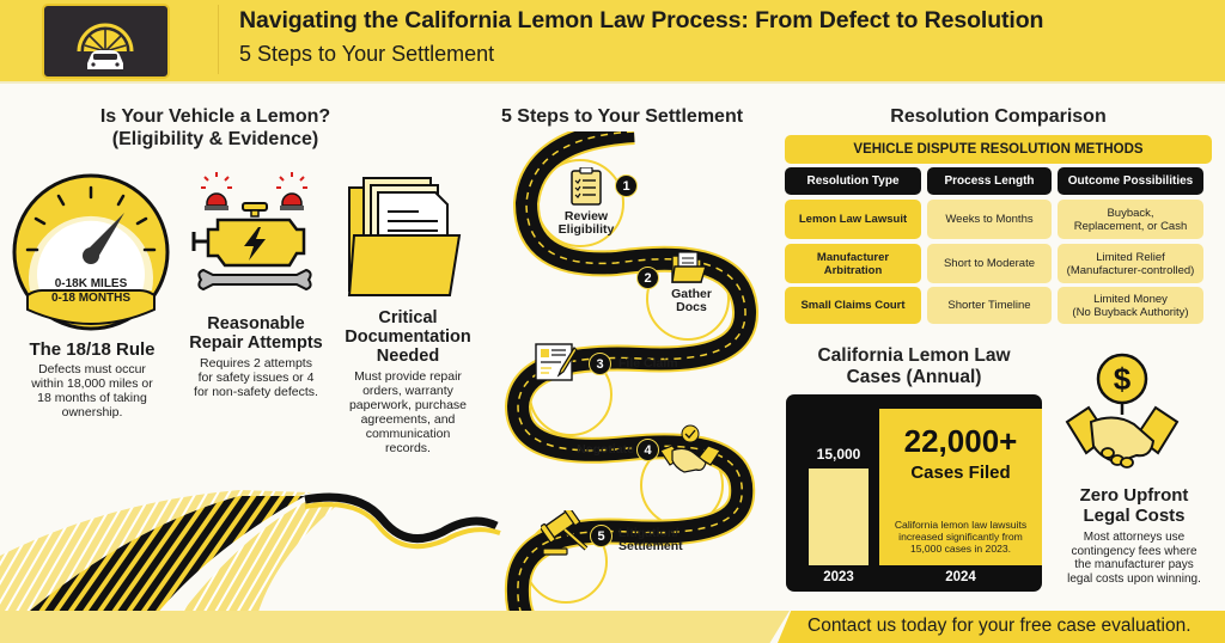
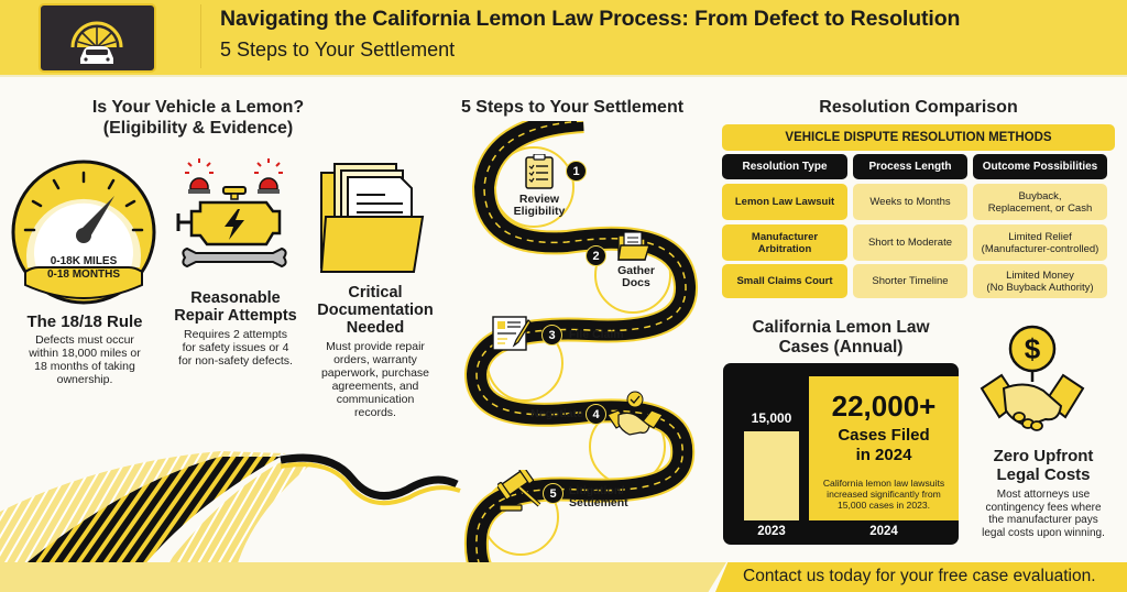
  Navigating the California Lemon Law Process: From Defect to Resolution
  5 Steps to Your Settlement
  Is Your Vehicle a Lemon?
  (Eligibility & Evidence)
  0-18K MILES
  0-18 MONTHS
  The 18/18 Rule
  Defects must occur
  within 18,000 miles or
  18 months of taking
  ownership.
  Reasonable
  Repair Attempts
  Requires 2 attempts
  for safety issues or 4
  for non-safety defects.
  Critical
  Documentation
  Needed
  Must provide repair
  orders, warranty
  paperwork, purchase
  agreements, and
  communication
  records.
  5 Steps to Your Settlement
  1
  Review
  Eligibility
  2
  Gather
  Docs
  3
  File Claim
  4
  Negotiate
  5
  Litigation/
  Settlement
  Resolution Comparison
  VEHICLE DISPUTE RESOLUTION METHODS
  Resolution Type
  Process Length
  Outcome Possibilities
  Lemon Law Lawsuit
  Weeks to Months
  Buyback,
  Replacement, or Cash
  Manufacturer
  Arbitration
  Short to Moderate
  Limited Relief
  (Manufacturer-controlled)
  Small Claims Court
  Shorter Timeline
  Limited Money
  (No Buyback Authority)
  California Lemon Law
  Cases (Annual)
  15,000
  22,000+
  Cases Filed
+ in 2024
  California lemon law lawsuits
  increased significantly from
  15,000 cases in 2023.
  2023
  2024
  $
  Zero Upfront
  Legal Costs
  Most attorneys use
  contingency fees where
  the manufacturer pays
  legal costs upon winning.
  Contact us today for your free case evaluation.
